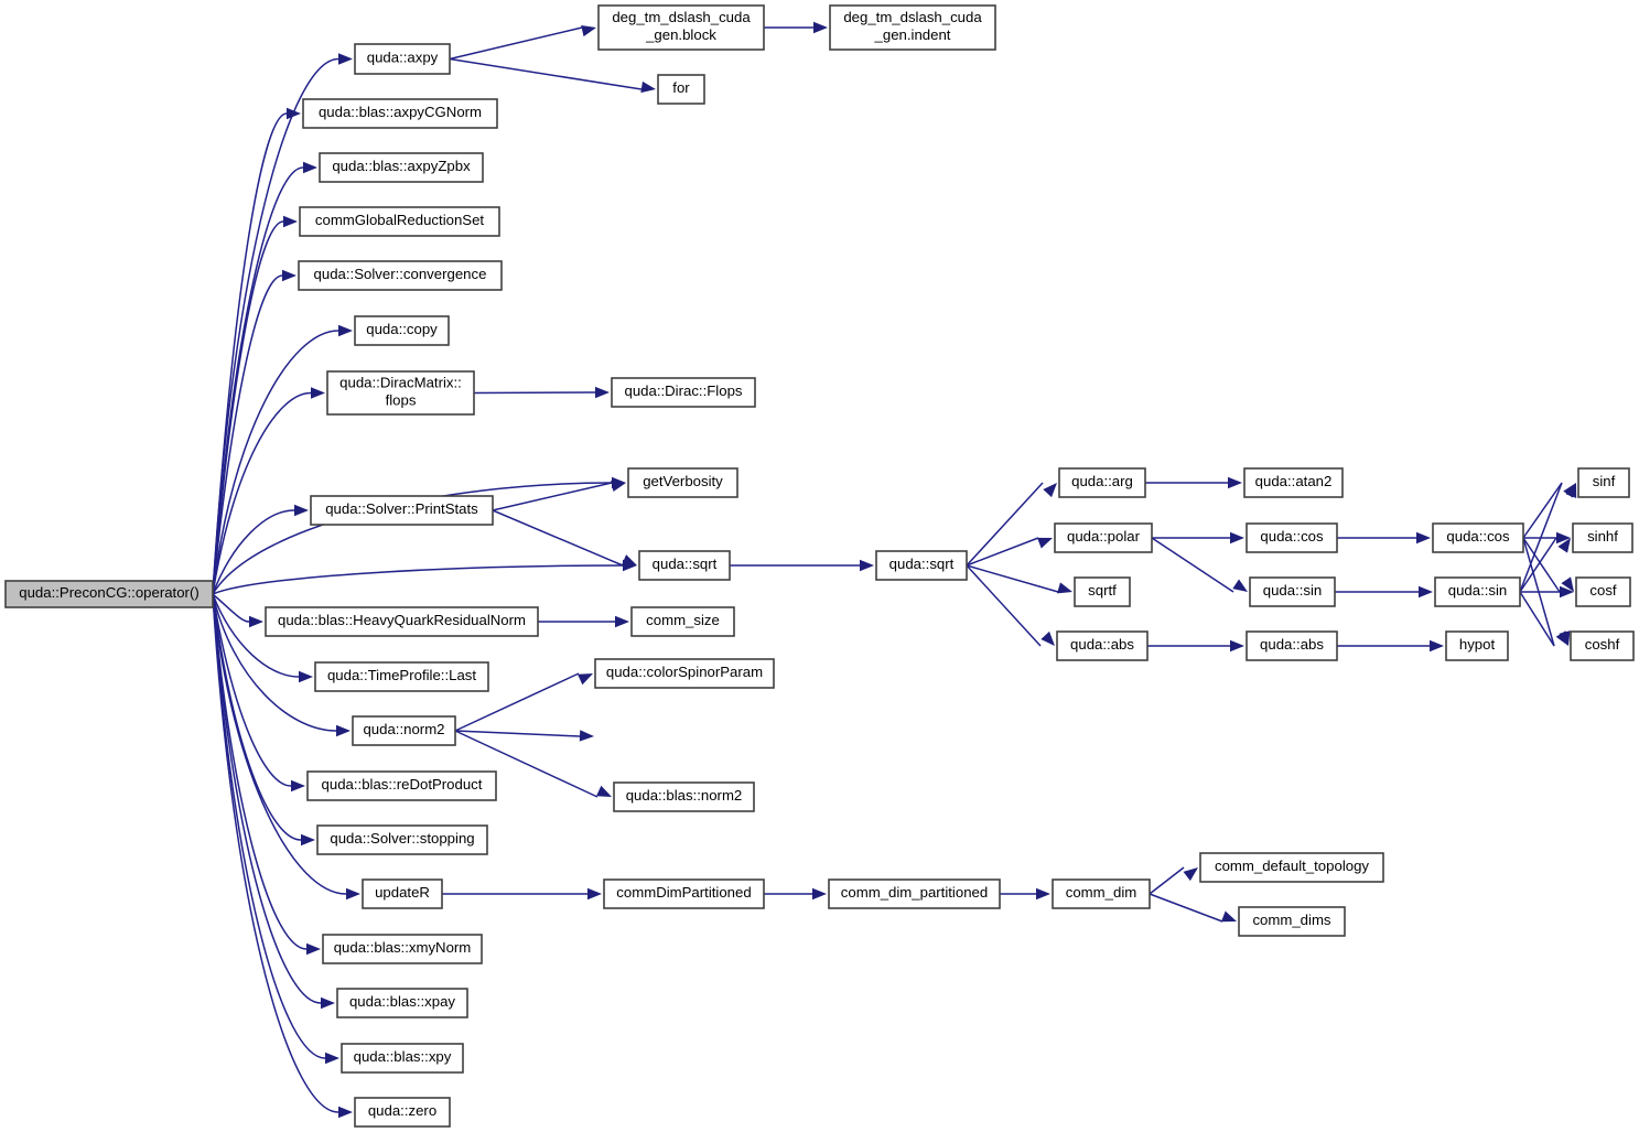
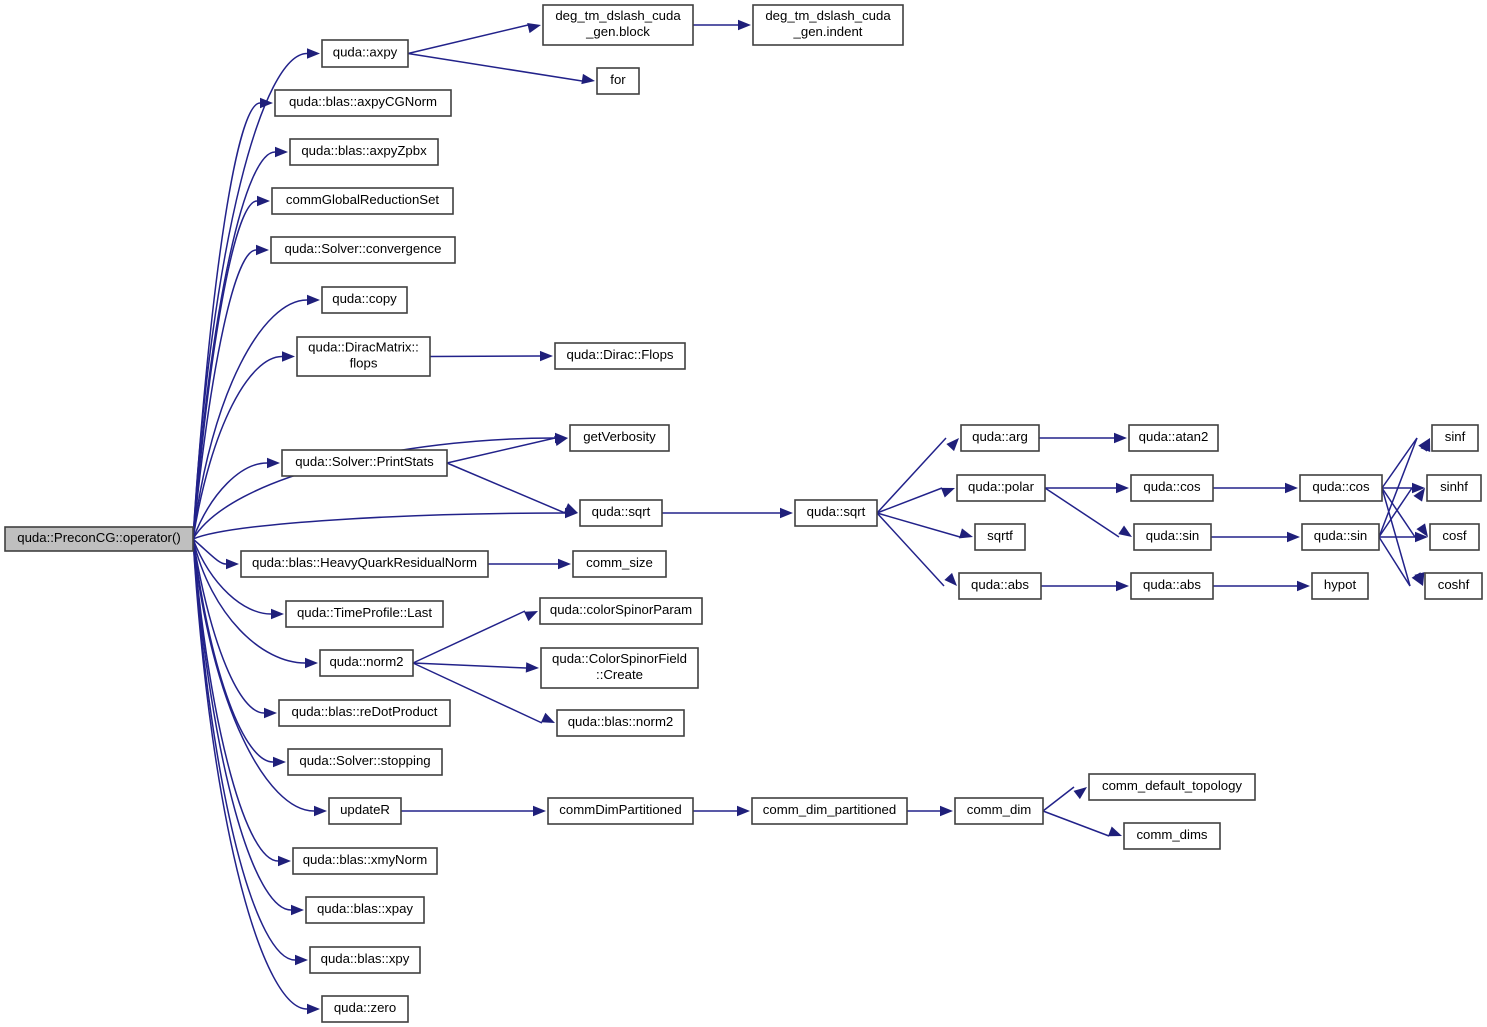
  quda::PreconCG::operator()
  quda::axpy
  deg_tm_dslash_cuda _gen.block
  deg_tm_dslash_cuda _gen.indent
  for
  quda::blas::axpyCGNorm
  quda::blas::axpyZpbx
  commGlobalReductionSet
  quda::Solver::convergence
  quda::copy
  quda::DiracMatrix:: flops
  quda::Dirac::Flops
  getVerbosity
  quda::Solver::PrintStats
  quda::sqrt
  quda::sqrt
  quda::blas::HeavyQuarkResidualNorm
  comm_size
  quda::TimeProfile::Last
  quda::colorSpinorParam
  quda::norm2
+ quda::ColorSpinorField ::Create
  quda::blas::norm2
  quda::blas::reDotProduct
  quda::Solver::stopping
  updateR
  commDimPartitioned
  comm_dim_partitioned
  comm_dim
  comm_default_topology
  comm_dims
  quda::blas::xmyNorm
  quda::blas::xpay
  quda::blas::xpy
  quda::zero
  quda::arg
  quda::polar
  sqrtf
  quda::abs
  quda::atan2
  quda::cos
  quda::sin
  quda::abs
  quda::cos
  quda::sin
  hypot
  sinf
  sinhf
  cosf
  coshf
